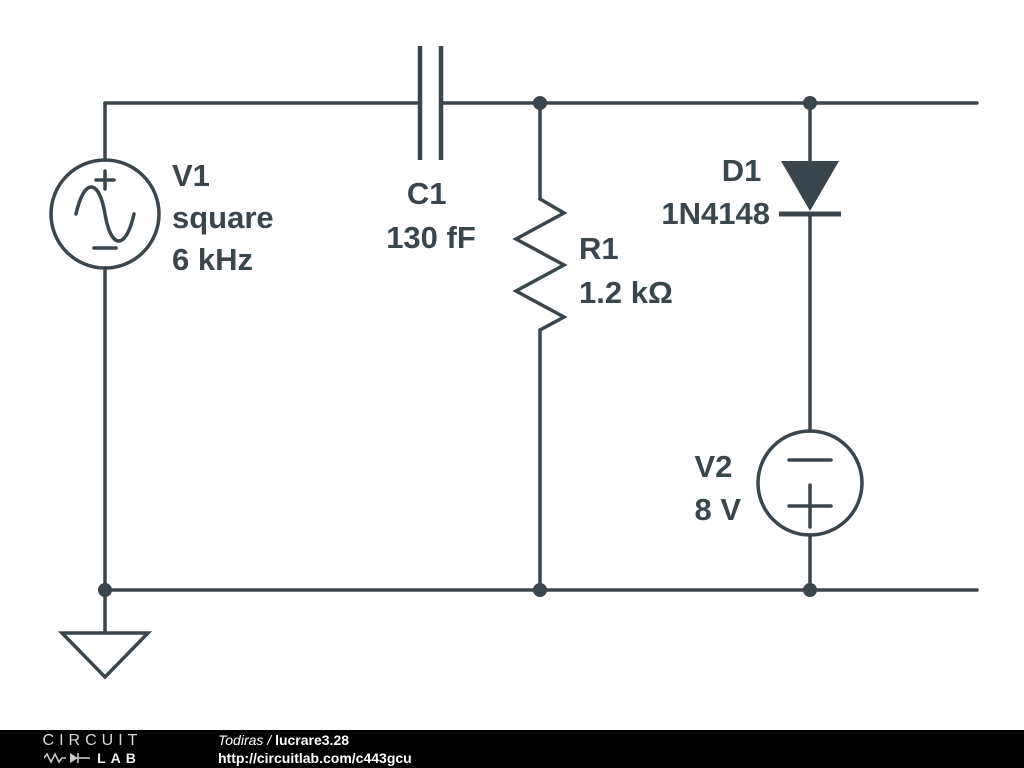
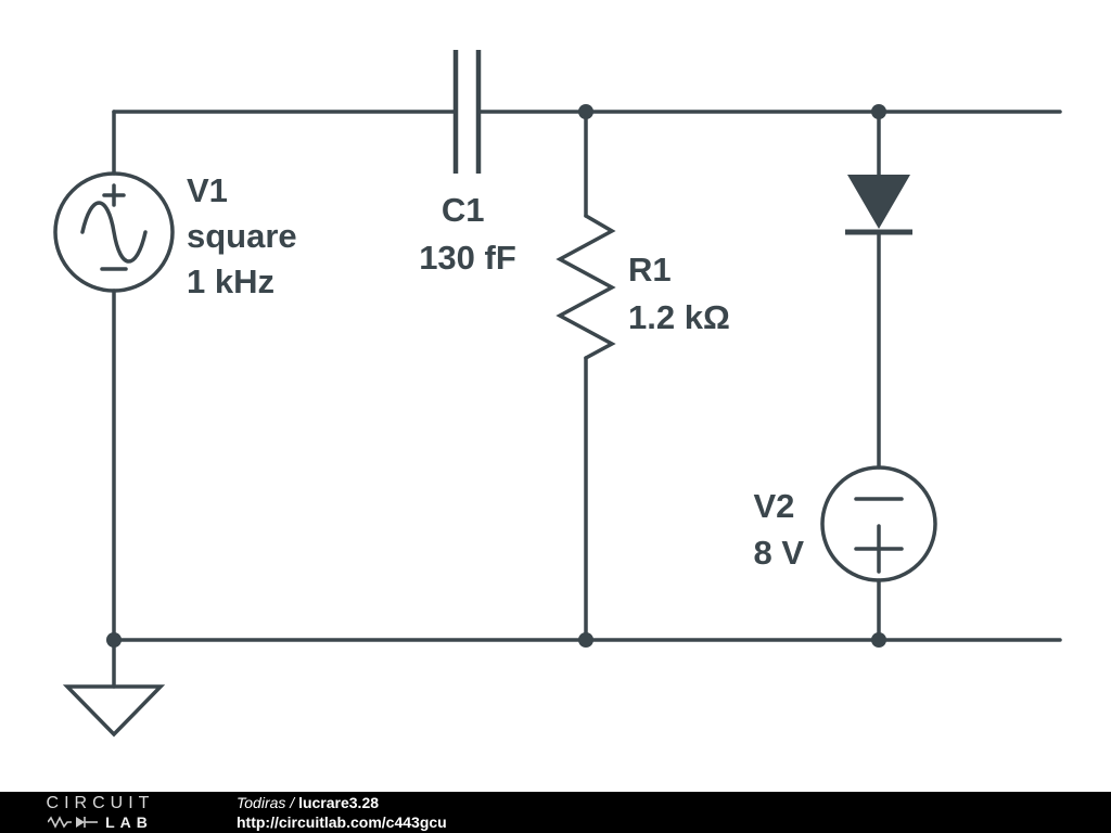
- V1 square 6 kHz
+ V1 square 1 kHz
  C1 130 fF
  R1 1.2 kΩ
- D1 1N4148
  V2 8 V
  CIRCUIT
  LAB
  Todiras / lucrare3.28
  http://circuitlab.com/c443gcu
